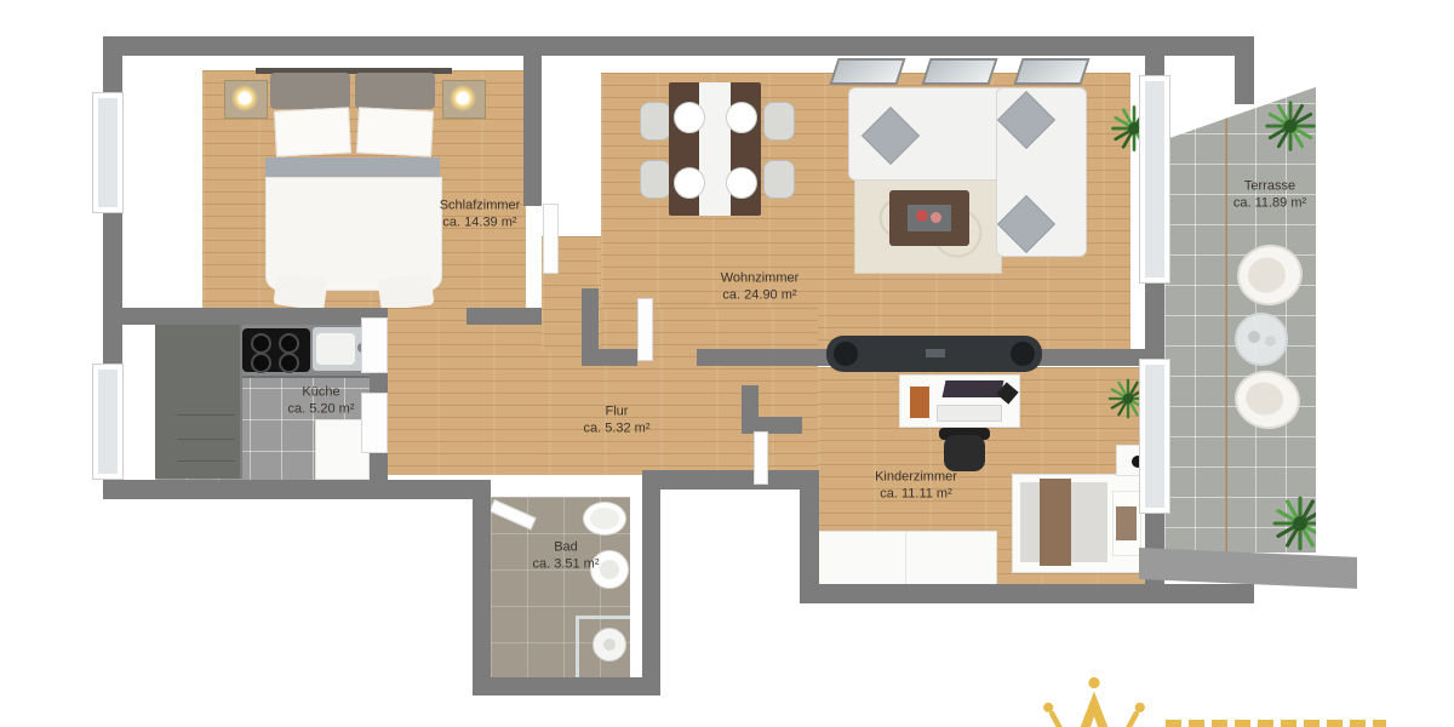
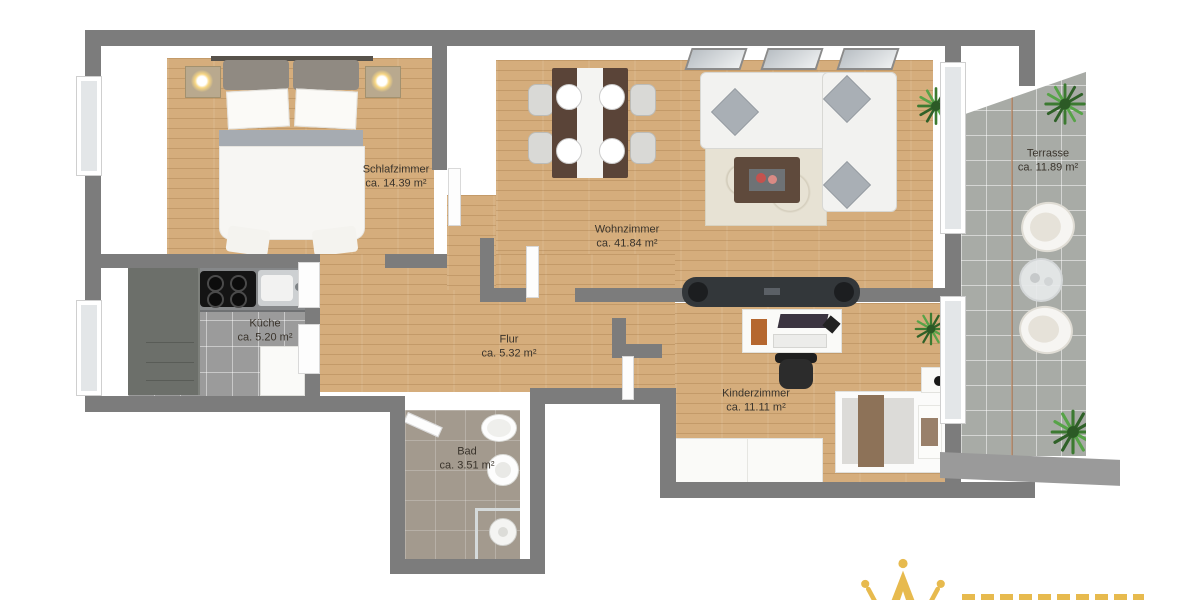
  Schlafzimmer
  ca. 14.39 m²
  Wohnzimmer
- ca. 24.90 m²
+ ca. 41.84 m²
  Küche
  ca. 5.20 m²
  Flur
  ca. 5.32 m²
  Bad
  ca. 3.51 m²
  Kinderzimmer
  ca. 11.11 m²
  Terrasse
  ca. 11.89 m²
